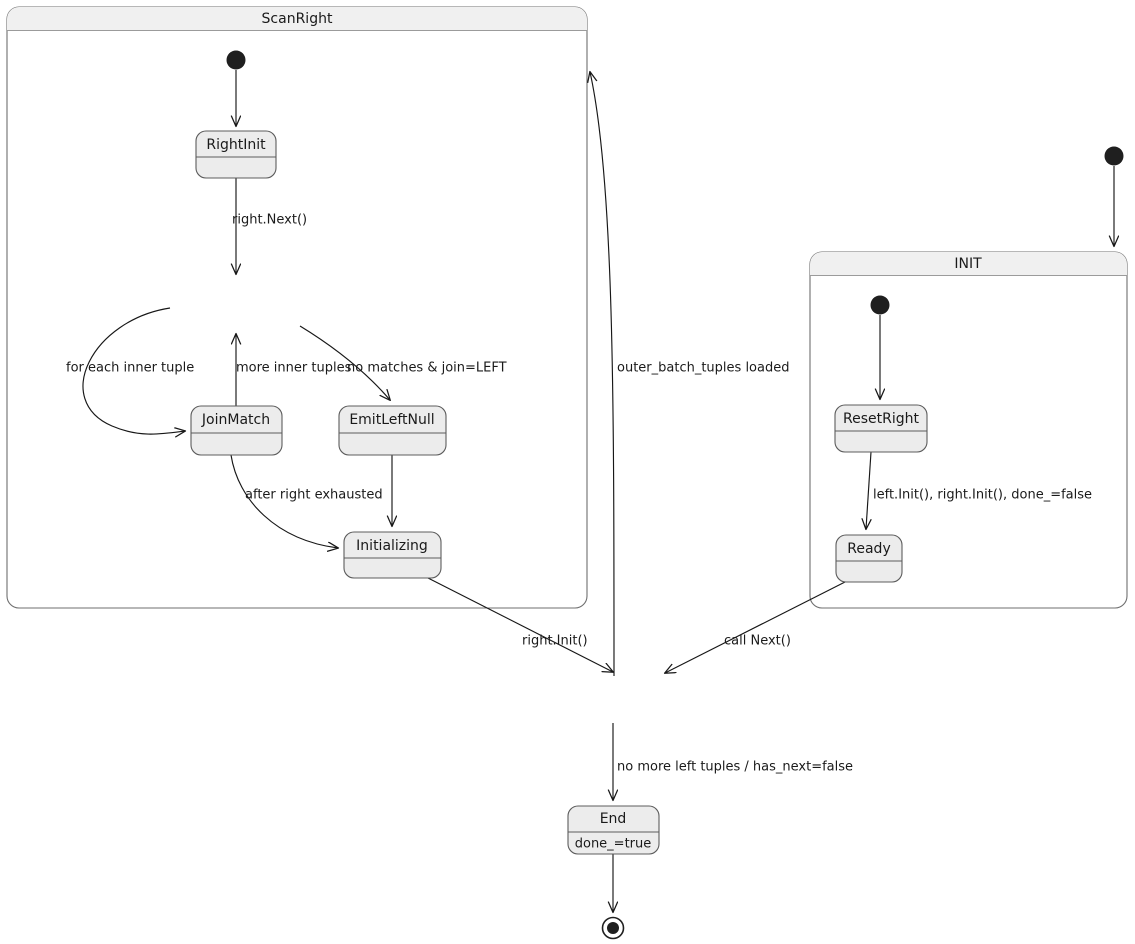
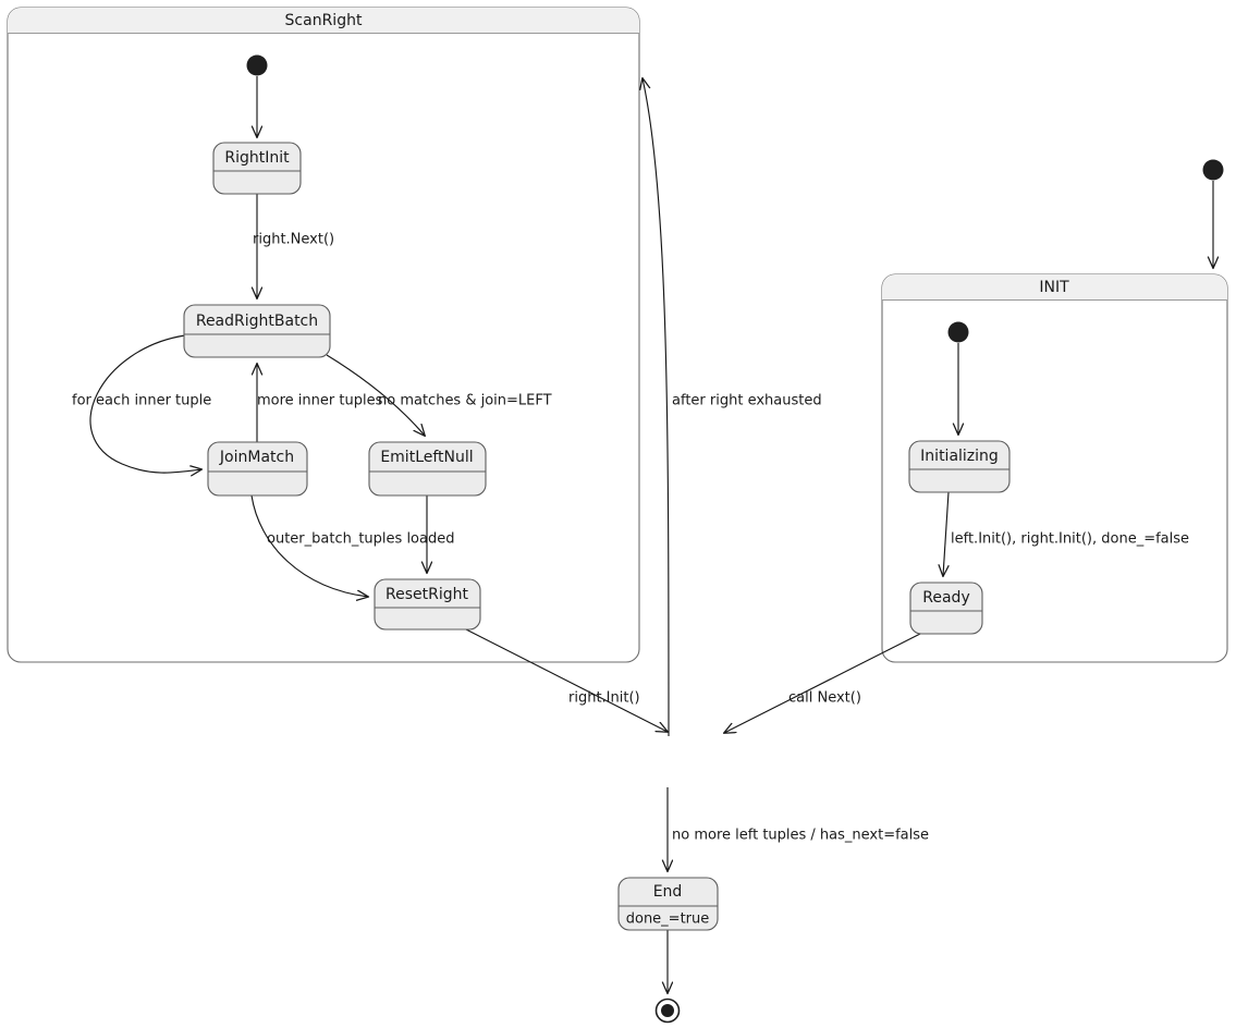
  ScanRight
  INIT
  right.Next()
  for each inner tuple
  more inner tuples
  no matches & join=LEFT
- after right exhausted
+ outer_batch_tuples loaded
  right.Init()
  call Next()
- outer_batch_tuples loaded
+ after right exhausted
  no more left tuples / has_next=false
  left.Init(), right.Init(), done_=false
  RightInit
+ ReadRightBatch
  JoinMatch
  EmitLeftNull
- Initializing
+ ResetRight
  End
  done_=true
- ResetRight
+ Initializing
  Ready
